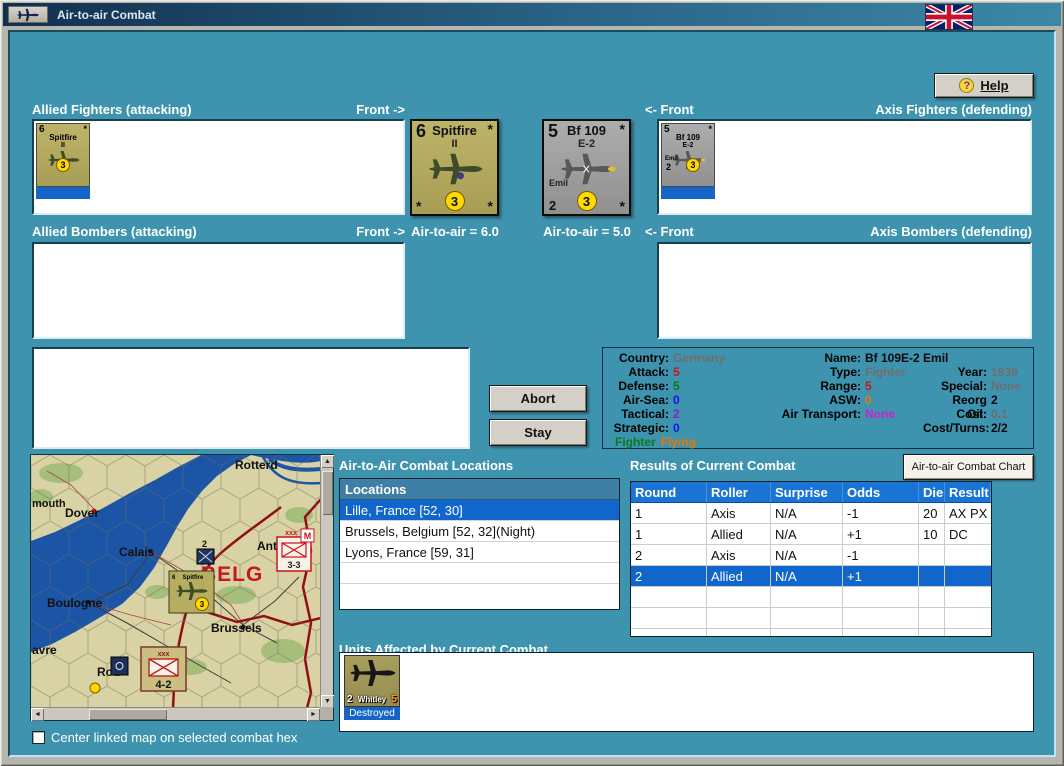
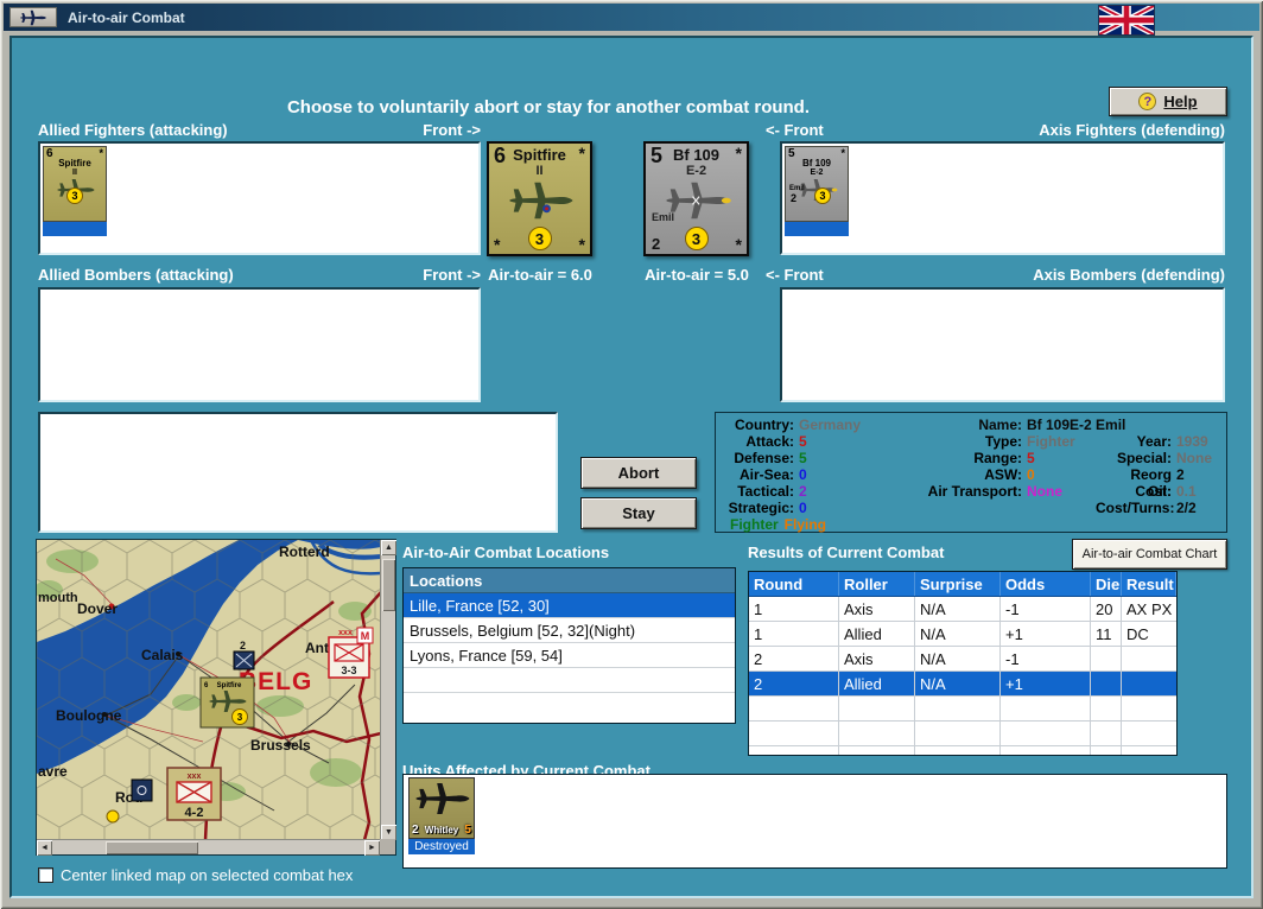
  Air-to-air Combat
+ Choose to voluntarily abort or stay for another combat round.
  ?
  Help
  Allied Fighters (attacking)
  Front ->
  <- Front
  Axis Fighters (defending)
  6
  *
  Spitfire
  3
  6
  *
  Spitfire
  II
  *
  *
  3
  5
  *
  Bf 109
  E-2
  Emil
  2
  *
  3
  5
  *
  Bf 109
  2
  3
  Allied Bombers (attacking)
  Front ->
  Air-to-air = 6.0
  Air-to-air = 5.0
  <- Front
  Axis Bombers (defending)
  Abort
  Stay
  Country:
  Germany
  Name:
  Bf 109E-2 Emil
  Attack:
  5
  Type:
  Fighter
  Year:
  1939
  Defense:
  5
  Range:
  5
  Special:
  None
  Air-Sea:
  0
  ASW:
  0
  Reorg Cost:
  2
  Tactical:
  2
  Air Transport:
  None
  Oil:
  0.1
  Strategic:
  0
  Cost/Turns:
  2/2
  Fighter
  Flying
  mouth
  Dover
  Rotterd
  Calais
  Ant
  Boulogne
  Brussels
  avre
  ELG
  3
  3-3
  M
  4-2
  2
  Center linked map on selected combat hex
  Air-to-Air Combat Locations
  Locations
  Lille, France [52, 30]
  Brussels, Belgium [52, 32](Night)
- Lyons, France [59, 31]
+ Lyons, France [59, 54]
  Results of Current Combat
  Air-to-air Combat Chart
  Round
  Roller
  Surprise
  Odds
  Die
  Result
  1
  Axis
  N/A
  -1
  20
  AX PX
  1
  Allied
  N/A
  +1
- 10
+ 11
  DC
  2
  Axis
  N/A
  -1
  2
  Allied
  N/A
  +1
  Units Affected by Current Combat
  2
  Whitley
  5
  Destroyed
